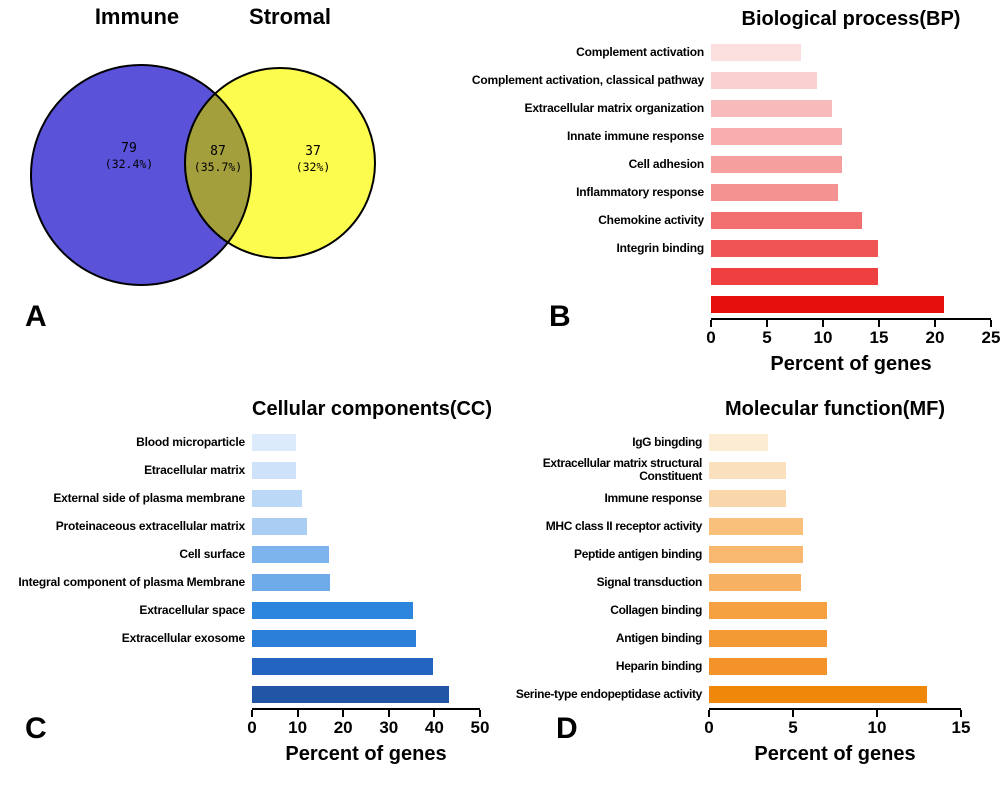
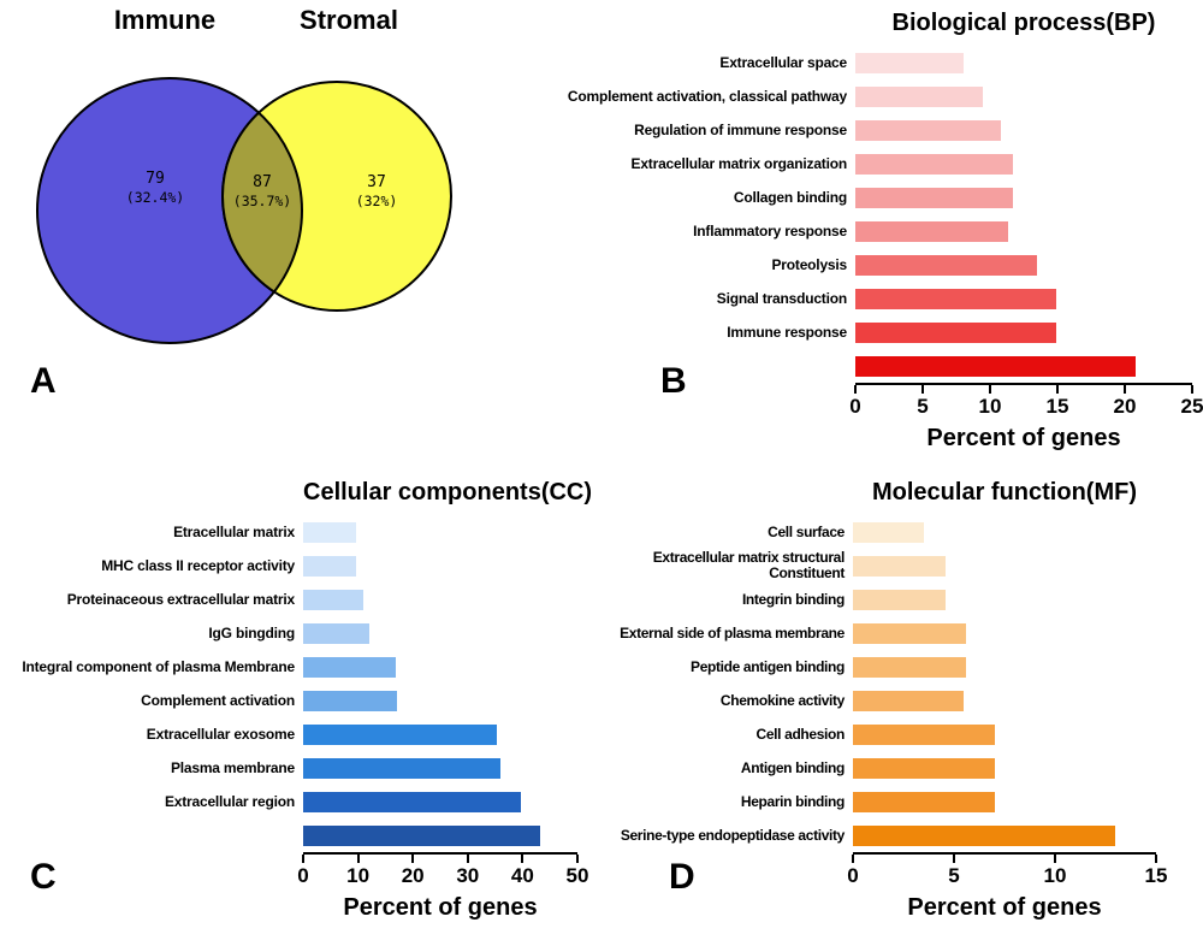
  Immune
  Stromal
  79
  (32.4%)
  87
  (35.7%)
  37
  (32%)
  Biological process(BP)
- Complement activation
+ Extracellular space
  Complement activation, classical pathway
+ Regulation of immune response
  Extracellular matrix organization
- Innate immune response
- Cell adhesion
+ Collagen binding
  Inflammatory response
+ Proteolysis
- Chemokine activity
+ Signal transduction
- Integrin binding
+ Immune response
  0
  5
  10
  15
  20
  25
  Percent of genes
  Cellular components(CC)
- Blood microparticle
  Etracellular matrix
- External side of plasma membrane
+ MHC class II receptor activity
  Proteinaceous extracellular matrix
- Cell surface
+ IgG bingding
  Integral component of plasma Membrane
- Extracellular space
+ Complement activation
  Extracellular exosome
+ Plasma membrane
+ Extracellular region
  0
  10
  20
  30
  40
  50
  Percent of genes
  Molecular function(MF)
- IgG bingding
+ Cell surface
  Extracellular matrix structural Constituent
- Immune response
+ Integrin binding
- MHC class II receptor activity
+ External side of plasma membrane
  Peptide antigen binding
- Signal transduction
+ Chemokine activity
- Collagen binding
+ Cell adhesion
  Antigen binding
  Heparin binding
  Serine-type endopeptidase activity
  0
  5
  10
  15
  Percent of genes
  A
  B
  C
  D
